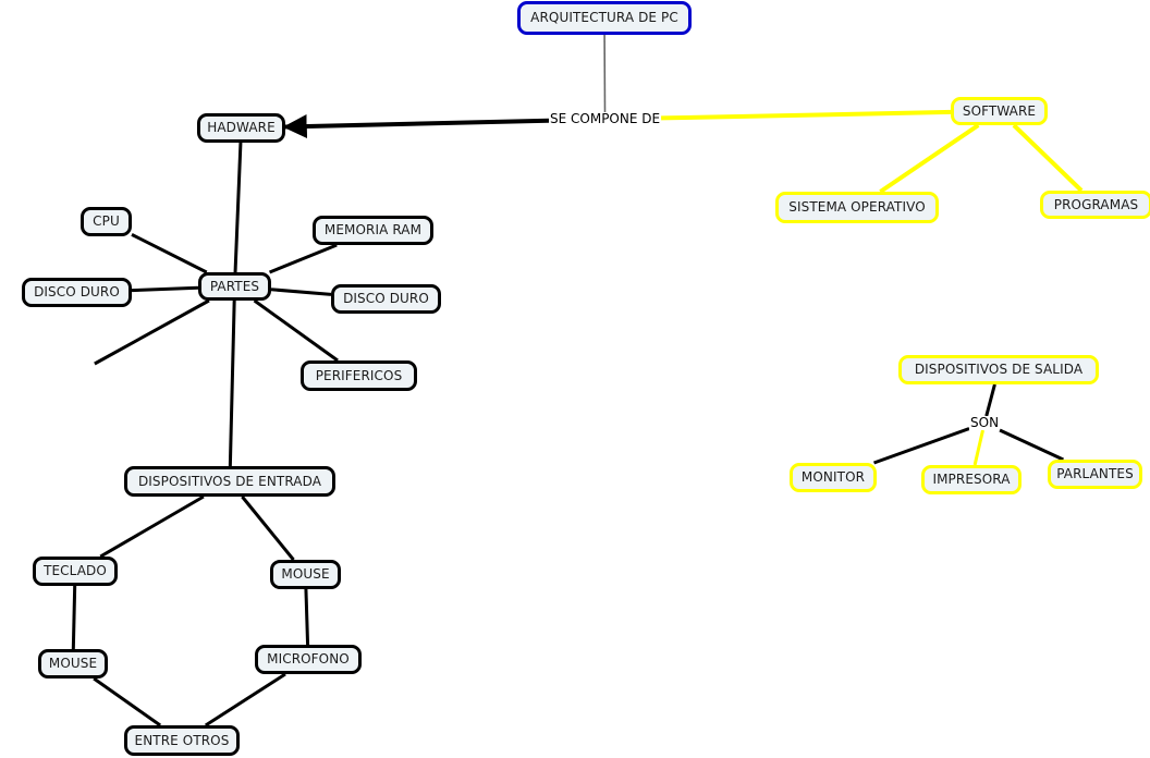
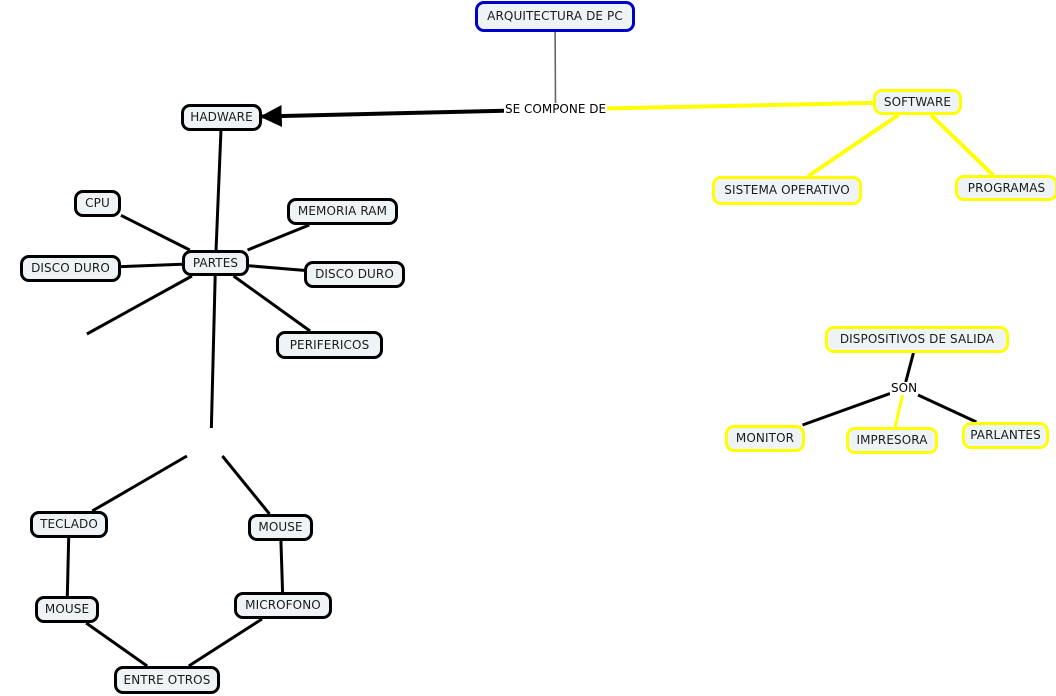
  ARQUITECTURA DE PC
  HADWARE
  SOFTWARE
  SISTEMA OPERATIVO
  PROGRAMAS
  PARTES
  CPU
  MEMORIA RAM
  DISCO DURO
  DISCO DURO
  PERIFERICOS
- DISPOSITIVOS DE ENTRADA
  TECLADO
  MOUSE
  MOUSE
  MICROFONO
  ENTRE OTROS
  DISPOSITIVOS DE SALIDA
  MONITOR
  IMPRESORA
  PARLANTES
  SE COMPONE DE
  SON
